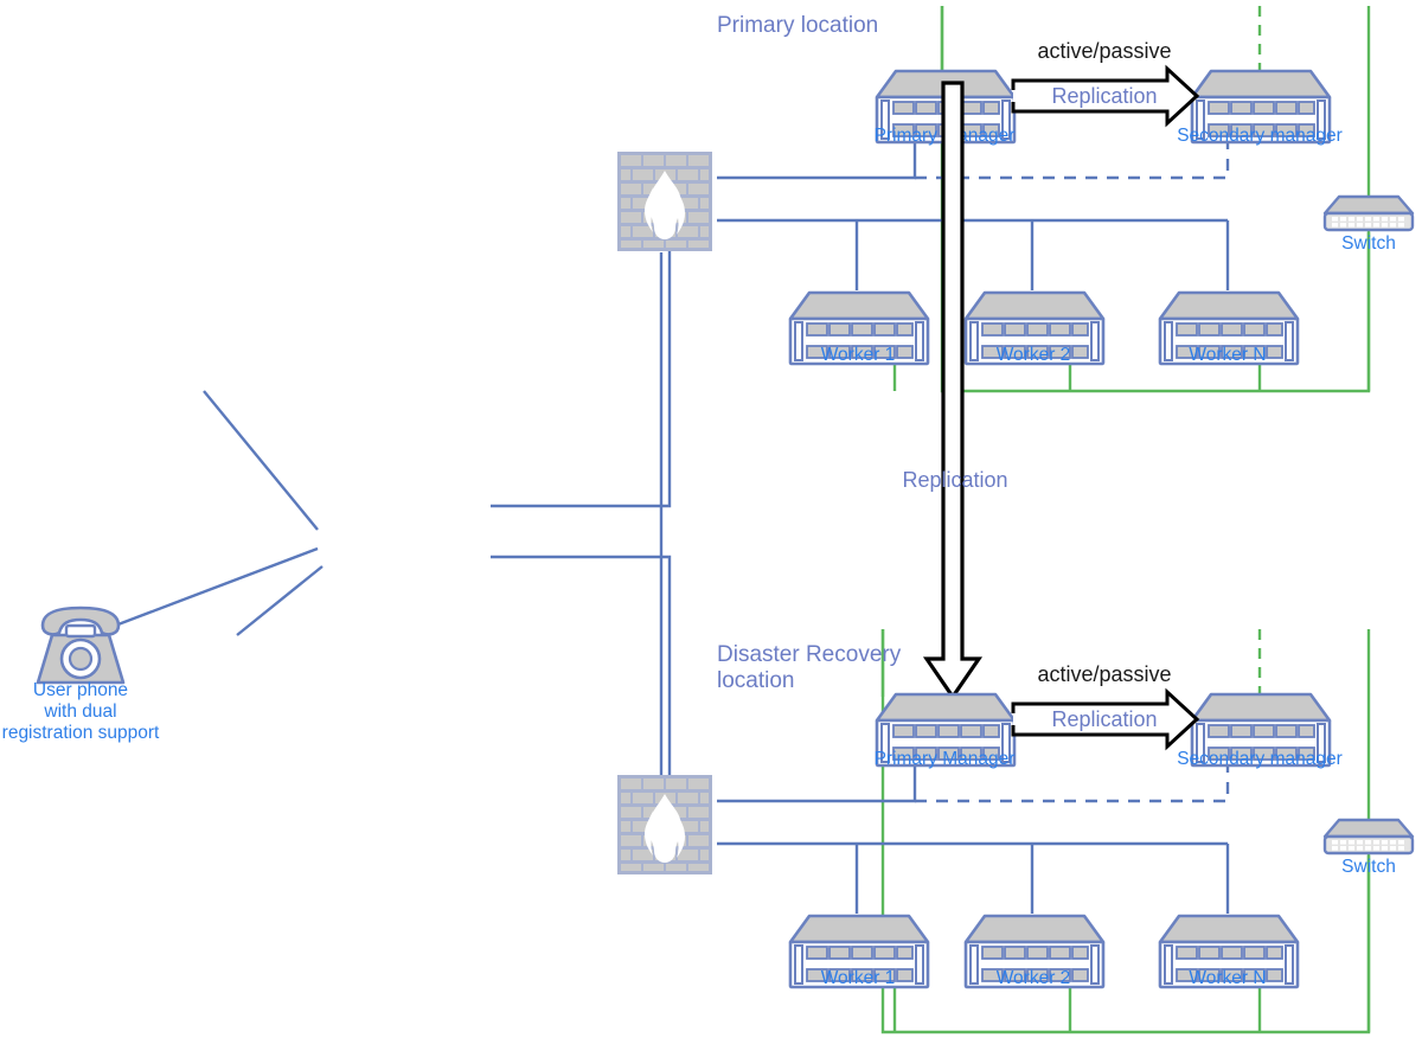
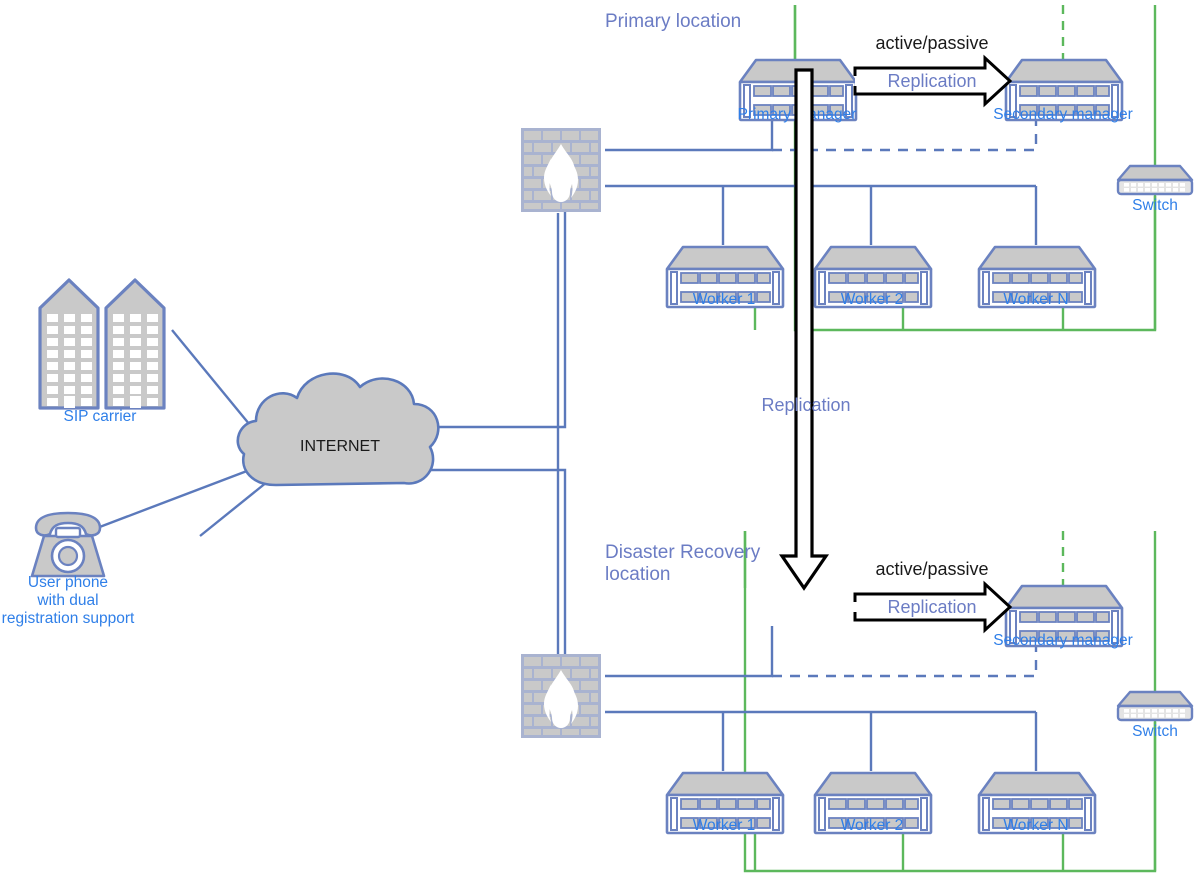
+ INTERNET
+ SIP carrier
  User phone
  with dual
  registration support
  Primary location
  Primarynager
  Secondary manager
  Replication
  active/passive
  Switch
  Worker 1
  Worker 2
  Worker N
  Replication
  Disaster Recovery
  location
- Primary Manager
  Secondary manager
  Replication
  active/passive
  Switch
  Worker 1
  Worker 2
  Worker N
